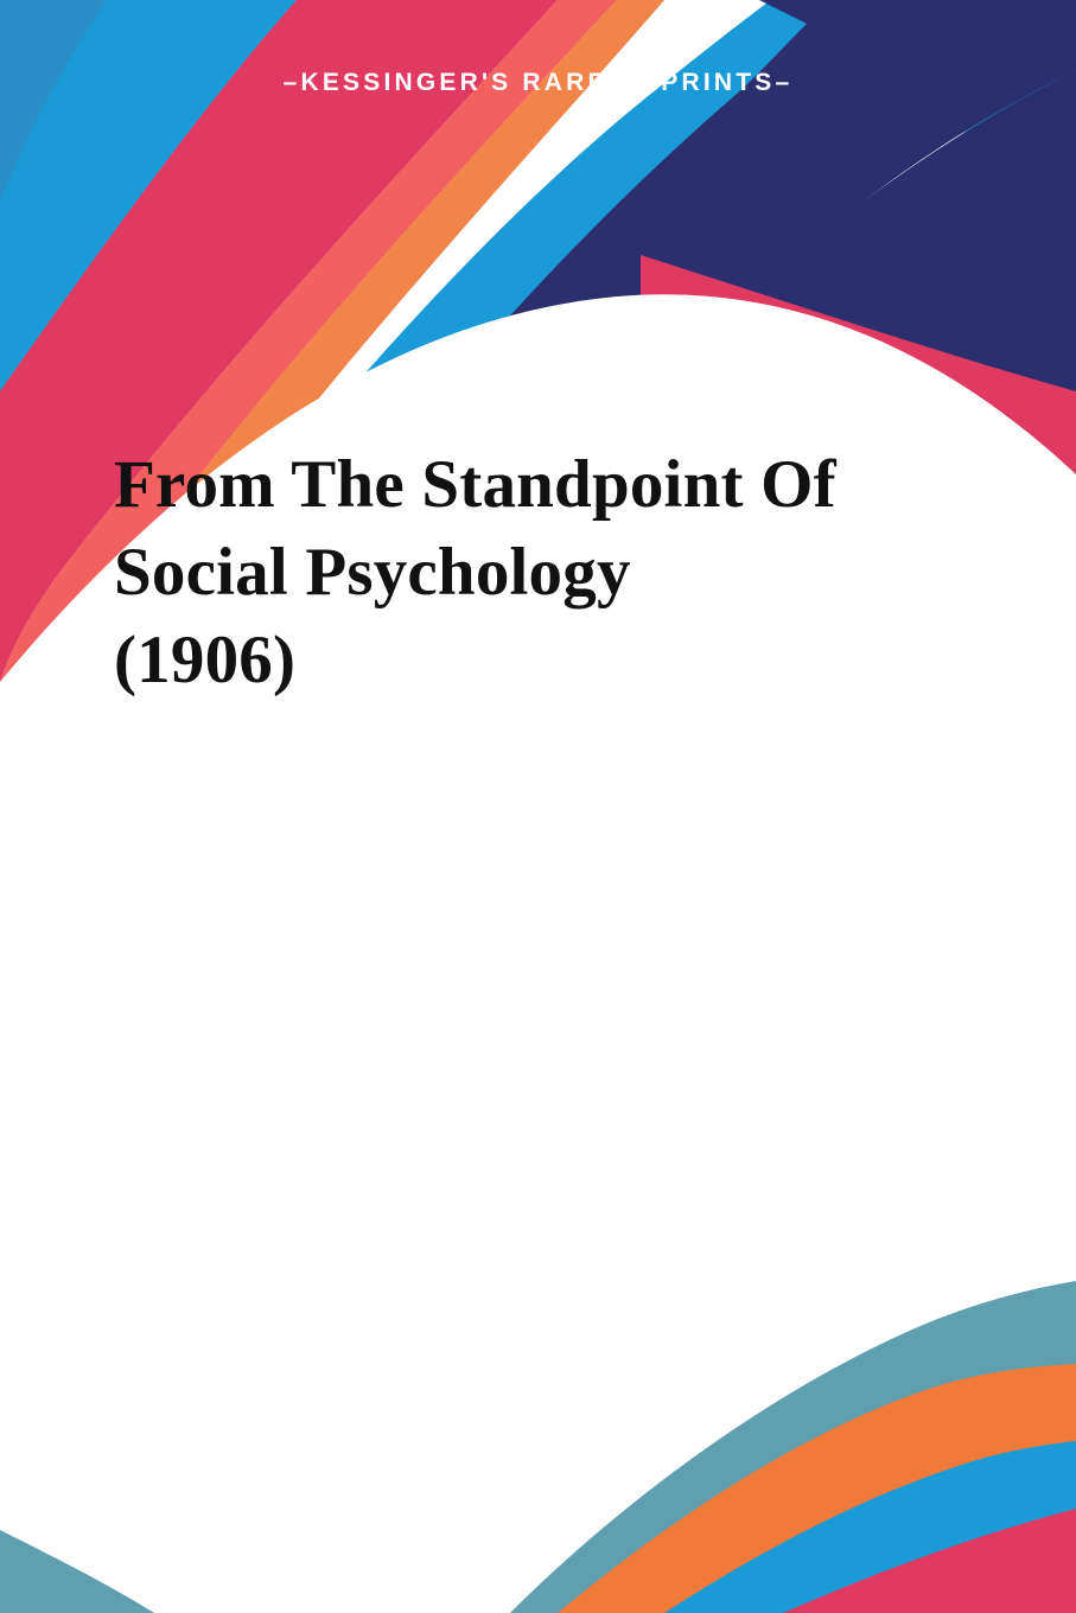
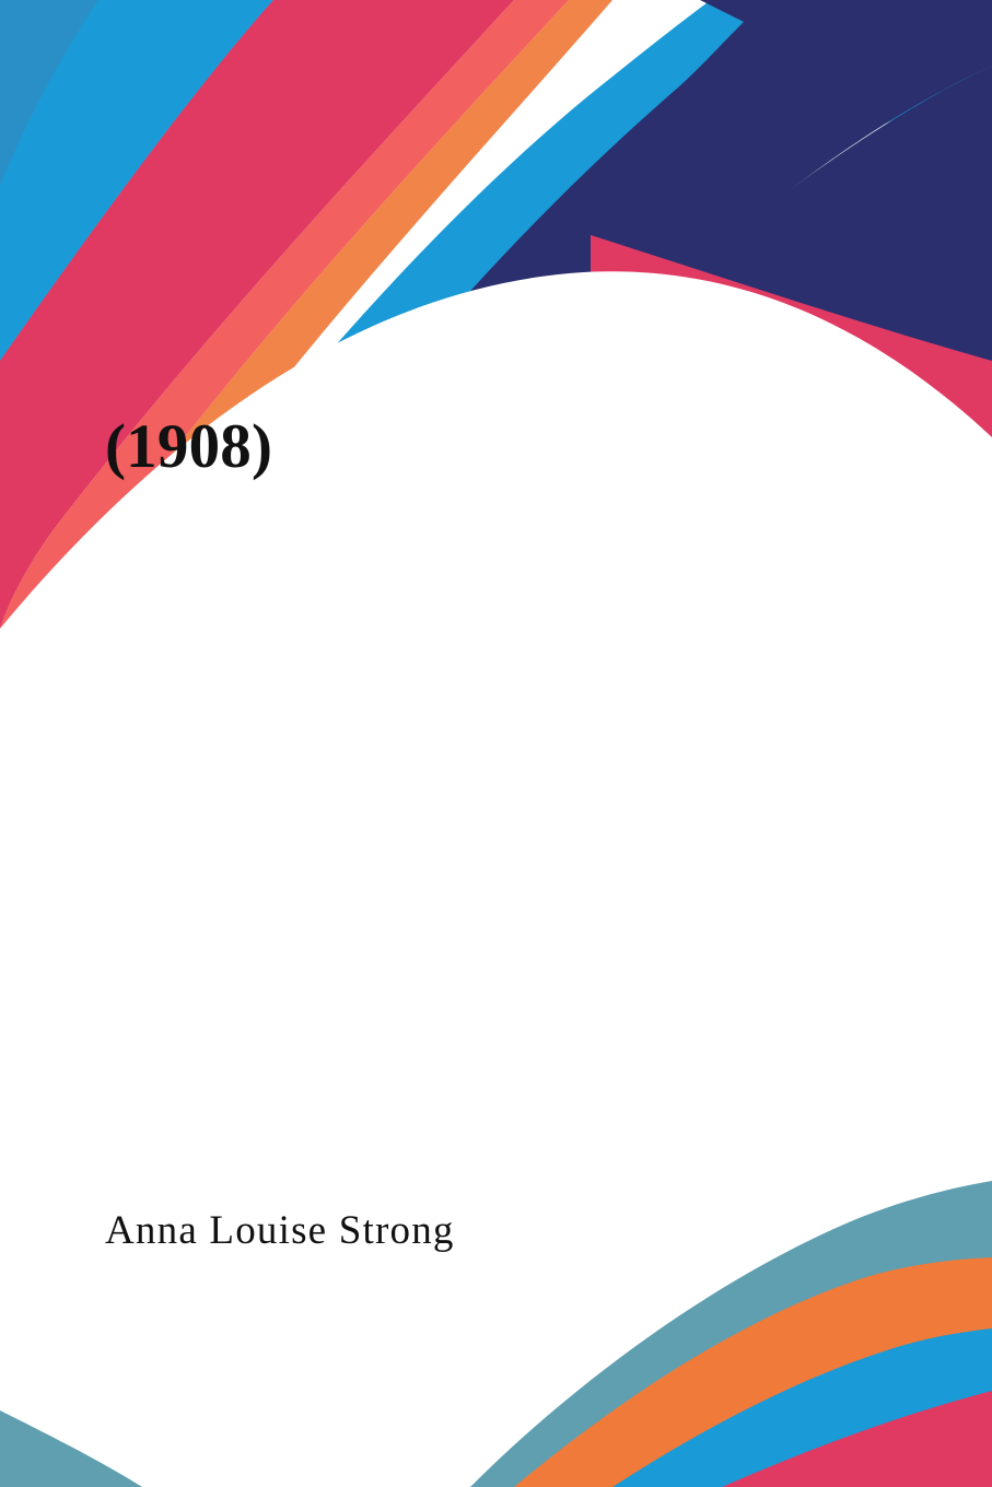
- –KESSINGER'S RARE REPRINTS–
- From The Standpoint Of
- Social Psychology
- (1906)
+ (1908)
+ Anna Louise Strong
